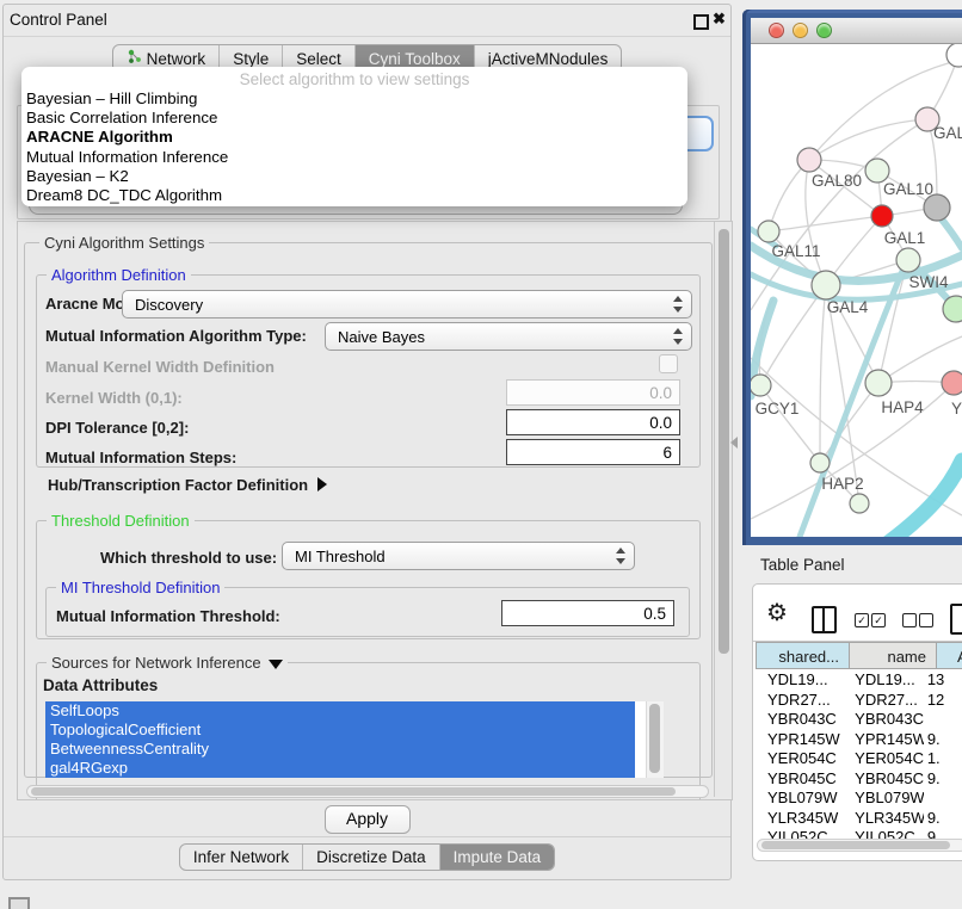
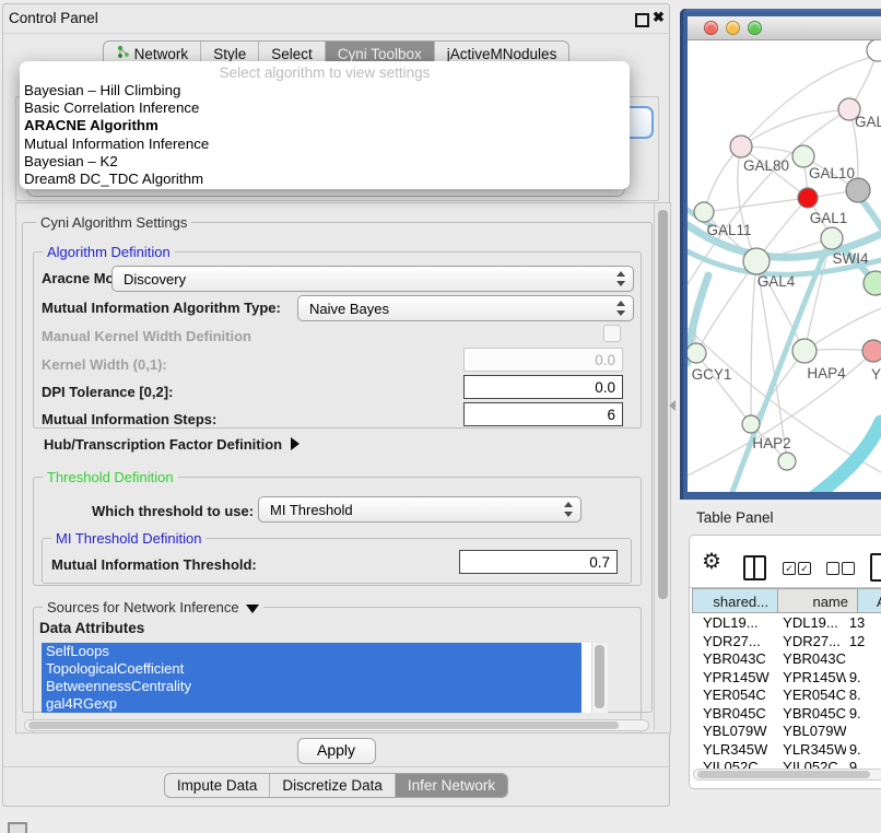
  Control Panel
  ✖
  Network
  Style
  Select
  Cyni Toolbox
  jActiveMNodules
  Select algorithm to view settings
  Bayesian – Hill Climbing
  Basic Correlation Inference
  ARACNE Algorithm
  Mutual Information Inference
  Bayesian – K2
  Dream8 DC_TDC Algorithm
  Cyni Algorithm Settings
  Algorithm Definition
  Aracne Mo
  Discovery
  Mutual Information Algorithm Type:
  Naive Bayes
  Manual Kernel Width Definition
  Kernel Width (0,1):
  0.0
  DPI Tolerance [0,2]:
  0.0
  Mutual Information Steps:
  6
  Hub/Transcription Factor Definition
  Threshold Definition
  Which threshold to use:
  MI Threshold
  MI Threshold Definition
  Mutual Information Threshold:
- 0.5
+ 0.7
  Sources for Network Inference
  Data Attributes
  SelfLoops
  TopologicalCoefficient
  BetweennessCentrality
  gal4RGexp
  Apply
- Infer Network
+ Impute Data
  Discretize Data
- Impute Data
+ Infer Network
  GAL
  GAL80
  GAL10
  GAL1
  GAL11
  SWI4
  GAL4
  GCY1
  HAP4
  Y
  HAP2
  Table Panel
  ⚙
  ✓
  ✓
  shared...
  name
  YDL19...
  YDL19...
  13
  YDR27...
  YDR27...
  12
  YBR043C
  YBR043C
  YPR145W
  YPR145W
  9.
  YER054C
  YER054C
- 1.
+ 8.
  YBR045C
  YBR045C
  9.
  YBL079W
  YBL079W
  YLR345W
  YLR345W
  9.
  YIL052C
  YIL052C
  9.
